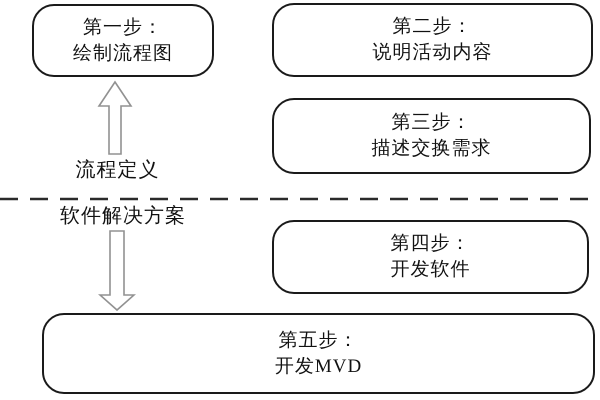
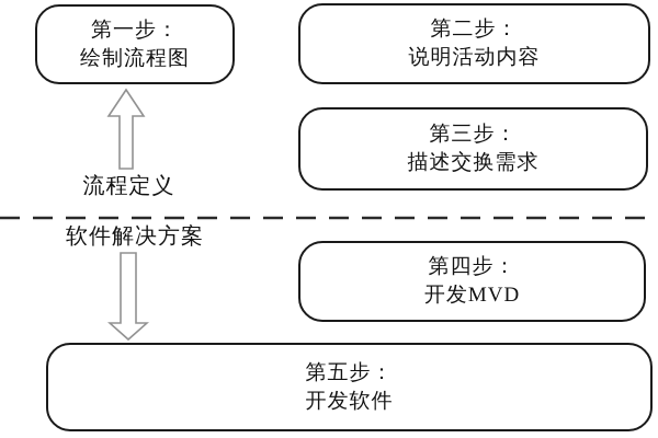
  第一步：
  绘制流程图
  第二步：
  说明活动内容
  第三步：
  描述交换需求
  第四步：
- 开发软件
+ 开发MVD
  第五步：
- 开发MVD
+ 开发软件
  流程定义
  软件解决方案
